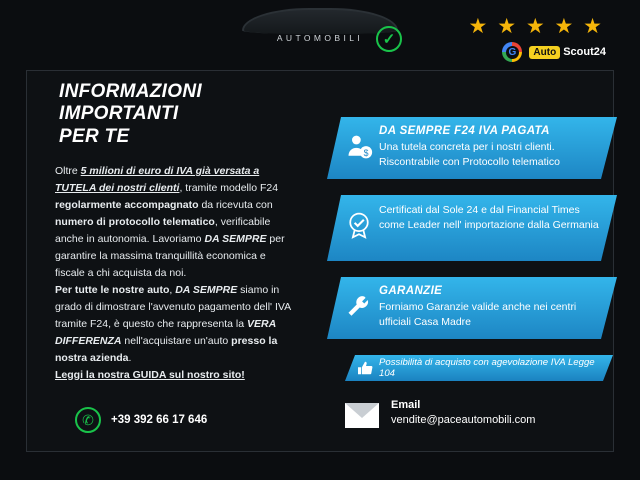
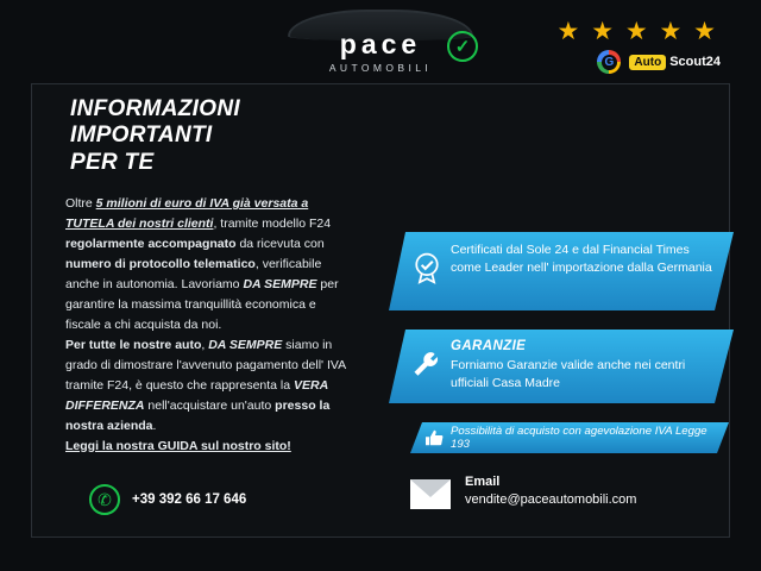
+ pace
  AUTOMOBILI
  ✓
  ★ ★ ★ ★ ★
  G
  Auto
  Scout24
  INFORMAZIONI
  IMPORTANTI
  PER TE
  Oltre 5 milioni di euro di IVA già versata a TUTELA dei nostri clienti, tramite modello F24 regolarmente accompagnato da ricevuta con numero di protocollo telematico, verificabile anche in autonomia. Lavoriamo DA SEMPRE per garantire la massima tranquillità economica e fiscale a chi acquista da noi.
  Per tutte le nostre auto, DA SEMPRE siamo in grado di dimostrare l'avvenuto pagamento dell' IVA tramite F24, è questo che rappresenta la VERA DIFFERENZA nell'acquistare un'auto presso la nostra azienda.
  Leggi la nostra GUIDA sul nostro sito!
- $
- DA SEMPRE F24 IVA PAGATA
- Una tutela concreta per i nostri clienti.
- Riscontrabile con Protocollo telematico
  Certificati dal Sole 24 e dal Financial Times
  come Leader nell' importazione dalla Germania
  GARANZIE
  Forniamo Garanzie valide anche nei centri
  ufficiali Casa Madre
- Possibilità di acquisto con agevolazione IVA Legge 104
+ Possibilità di acquisto con agevolazione IVA Legge 193
  ✆
  +39 392 66 17 646
  Email
  vendite@paceautomobili.com
